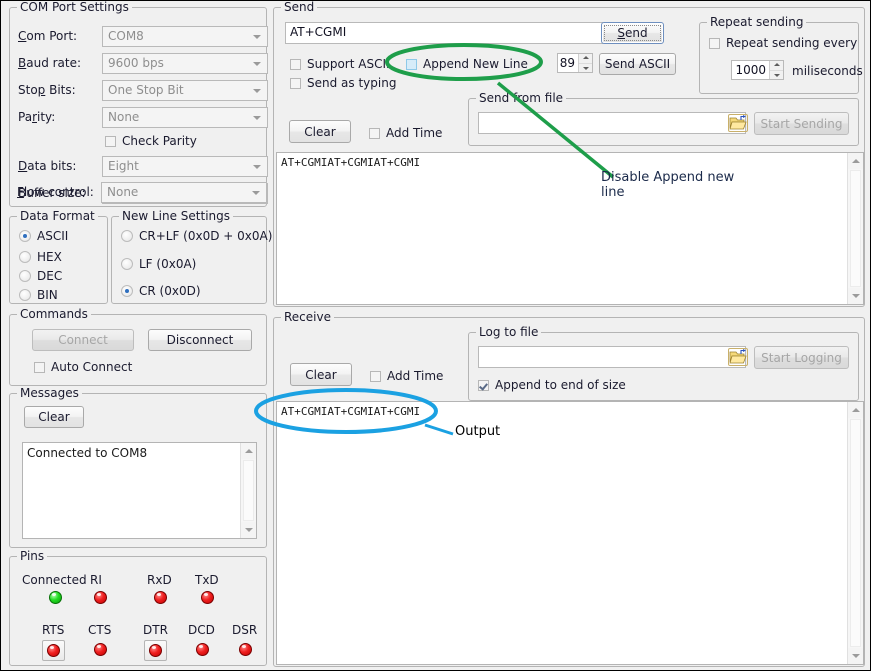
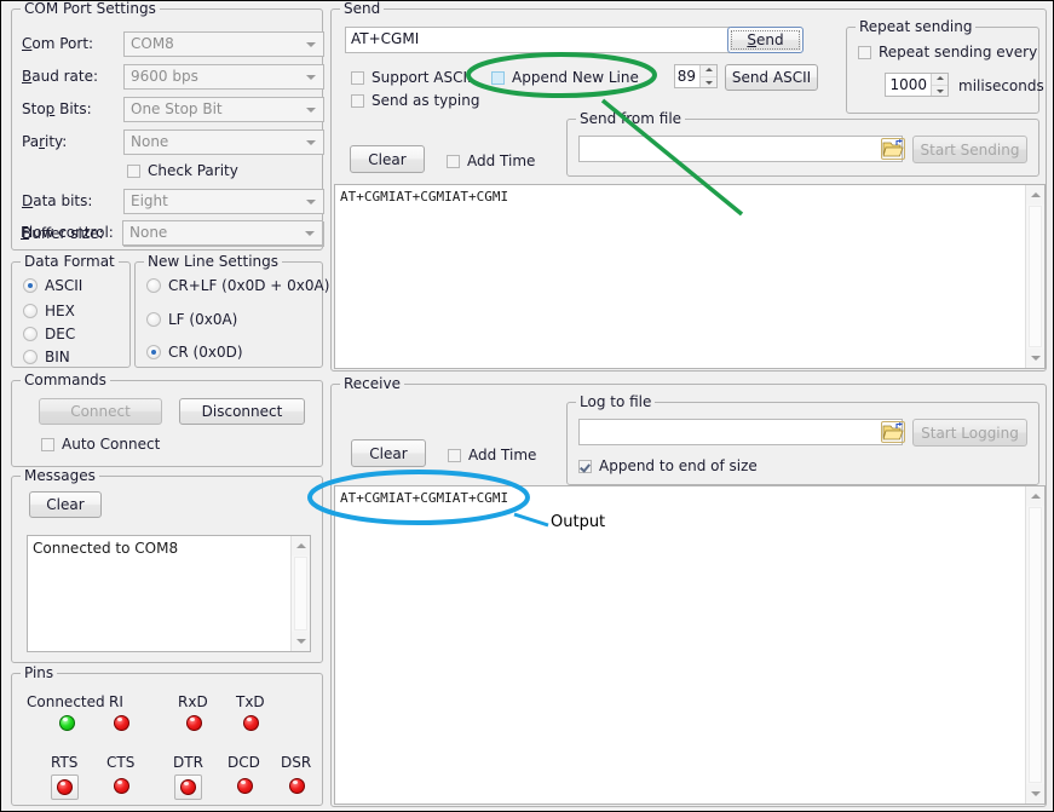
  COM Port Settings
  Com Port:
  COM8
  Baud rate:
  9600 bps
  Stop Bits:
  One Stop Bit
  Parity:
  None
  Check Parity
  Data bits:
  Eight
  Buffer size:
  Flow control:
  None
  Data Format
  ASCII
  HEX
  DEC
  BIN
  New Line Settings
  CR+LF (0x0D + 0x0A)
  LF (0x0A)
  CR (0x0D)
  Commands
  Connect
  Disconnect
  Auto Connect
  Messages
  Clear
  Connected to COM8
  Pins
  Connected
  RI
  RxD
  TxD
  RTS
  CTS
  DTR
  DCD
  DSR
  Send
  AT+CGMI
  Send
  Support ASCI
  Append New Line
  Send as typing
  89
  Send ASCII
  Clear
  Add Time
  Repeat sending
  Repeat sending every
  1000
  miliseconds
  Sendrom file
  Start Sending
  AT+CGMIAT+CGMIAT+CGMI
  Receive
  Clear
  Add Time
  Log to file
  Start Logging
  Append to end of size
  AT+CGMIAT+CGMIAT+CGMI
- Disable Append new
- line
  Output
